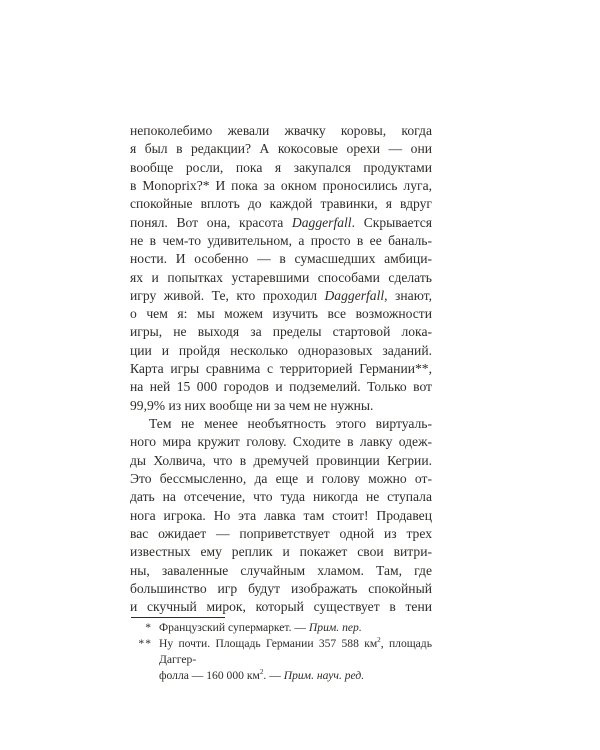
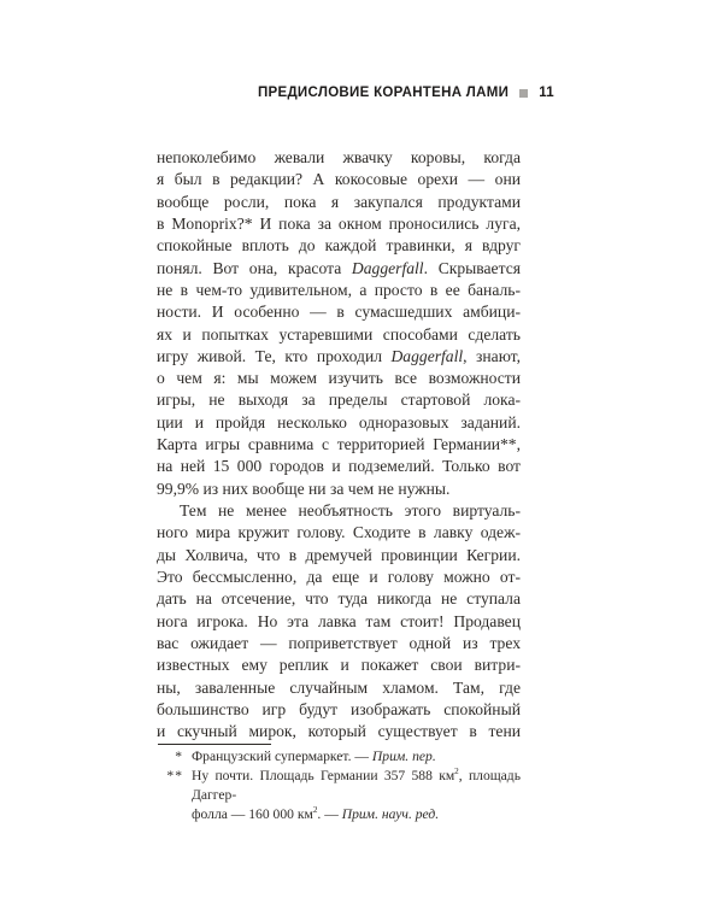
+ ПРЕДИСЛОВИЕ КОРАНТЕНА ЛАМИ
+ 11
  непоколебимо жевали жвачку коровы, когда
  я был в редакции? А кокосовые орехи — они
  вообще росли, пока я закупался продуктами
  в Monoprix?* И пока за окном проносились луга,
  спокойные вплоть до каждой травинки, я вдруг
  понял. Вот она, красота Daggerfall. Скрывается
  не в чем-то удивительном, а просто в ее баналь-
  ности. И особенно — в сумасшедших амбици-
  ях и попытках устаревшими способами сделать
  игру живой. Те, кто проходил Daggerfall, знают,
  о чем я: мы можем изучить все возможности
  игры, не выходя за пределы стартовой лока-
  ции и пройдя несколько одноразовых заданий.
  Карта игры сравнима с территорией Германии**,
  на ней 15 000 городов и подземелий. Только вот
  99,9% из них вообще ни за чем не нужны.
  Тем не менее необъятность этого виртуаль-
  ного мира кружит голову. Сходите в лавку одеж-
  ды Холвича, что в дремучей провинции Кегрии.
  Это бессмысленно, да еще и голову можно от-
  дать на отсечение, что туда никогда не ступала
  нога игрока. Но эта лавка там стоит! Продавец
  вас ожидает — поприветствует одной из трех
  известных ему реплик и покажет свои витри-
  ны, заваленные случайным хламом. Там, где
  большинство игр будут изображать спокойный
  и скучный мирок, который существует в тени
  *
  Французский супермаркет. — Прим. пер.
  **
  Ну почти. Площадь Германии 357 588 км2, площадь Даггер-
  фолла — 160 000 км2. — Прим. науч. ред.
